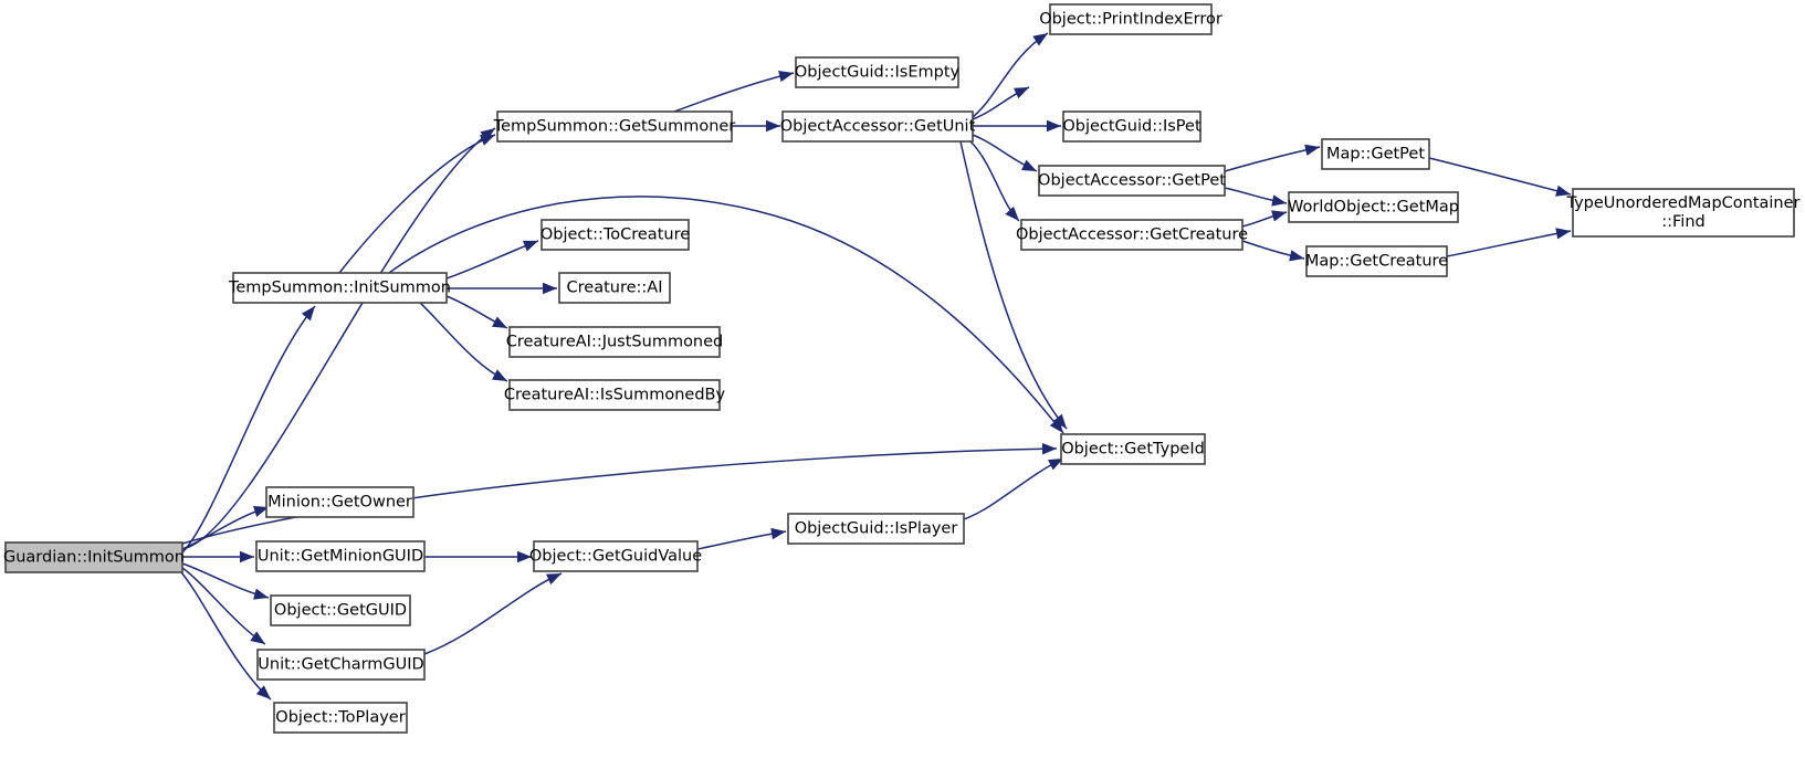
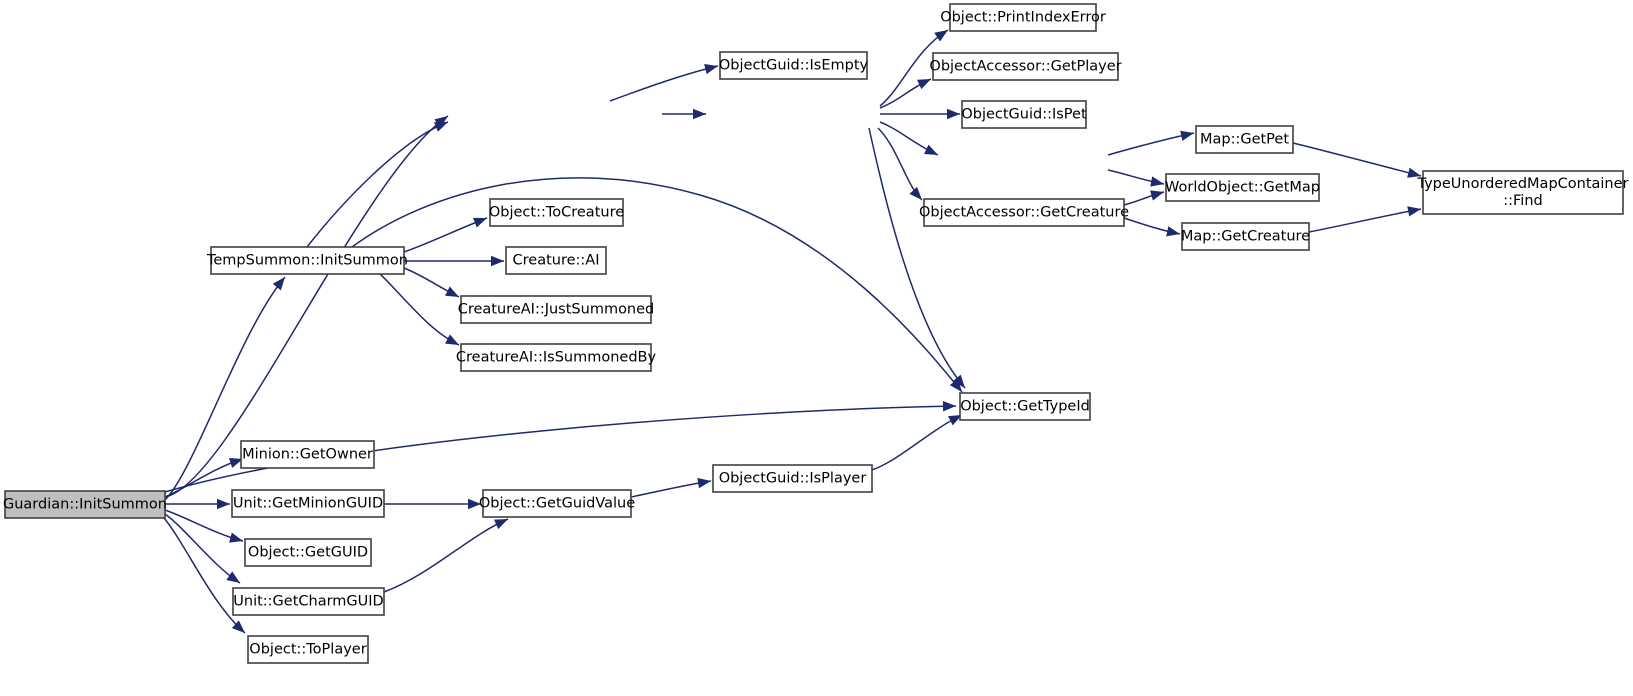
  Guardian::InitSummon
  TempSummon::InitSummon
  Minion::GetOwner
  Unit::GetMinionGUID
  Object::GetGUID
  Unit::GetCharmGUID
  Object::ToPlayer
- TempSummon::GetSummoner
  Object::ToCreature
  Creature::AI
  CreatureAI::JustSummoned
  CreatureAI::IsSummonedBy
  Object::GetGuidValue
  ObjectGuid::IsPlayer
  ObjectGuid::IsEmpty
- ObjectAccessor::GetUnit
  Object::PrintIndexError
+ ObjectAccessor::GetPlayer
  ObjectGuid::IsPet
- ObjectAccessor::GetPet
  ObjectAccessor::GetCreature
  Object::GetTypeId
  Map::GetPet
  WorldObject::GetMap
  Map::GetCreature
  TypeUnorderedMapContainer
  ::Find
